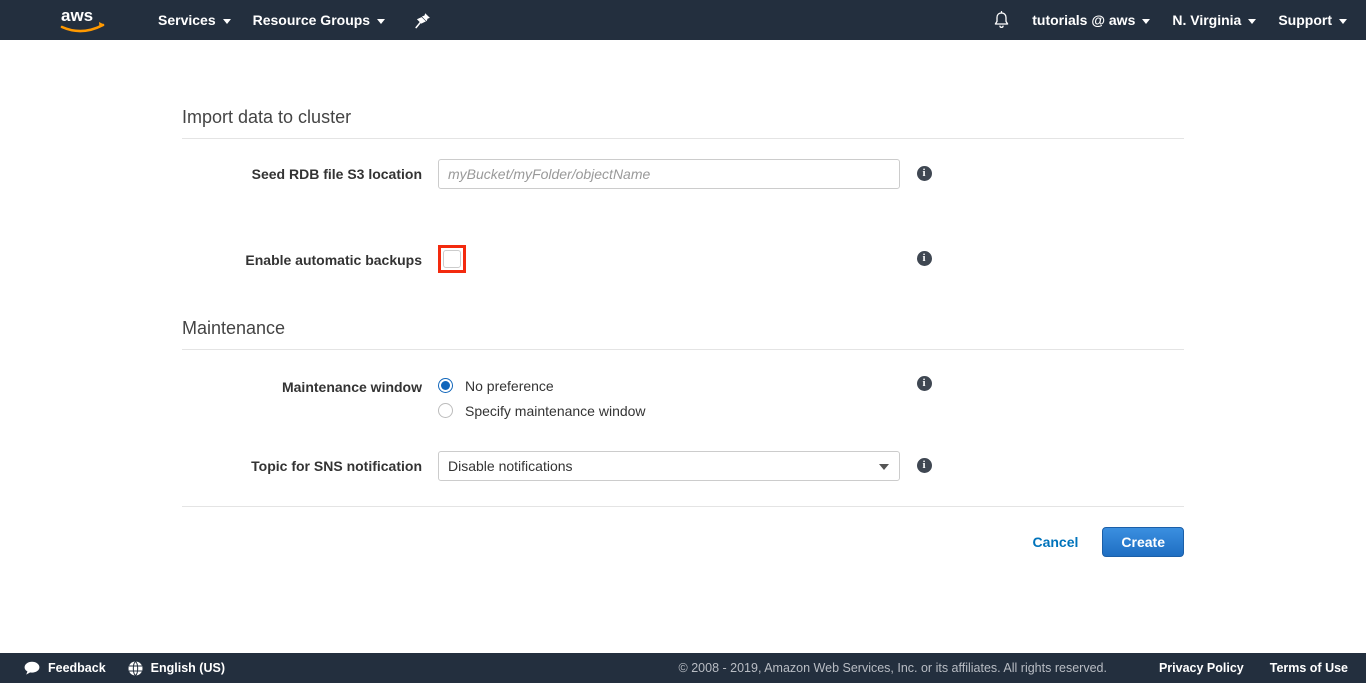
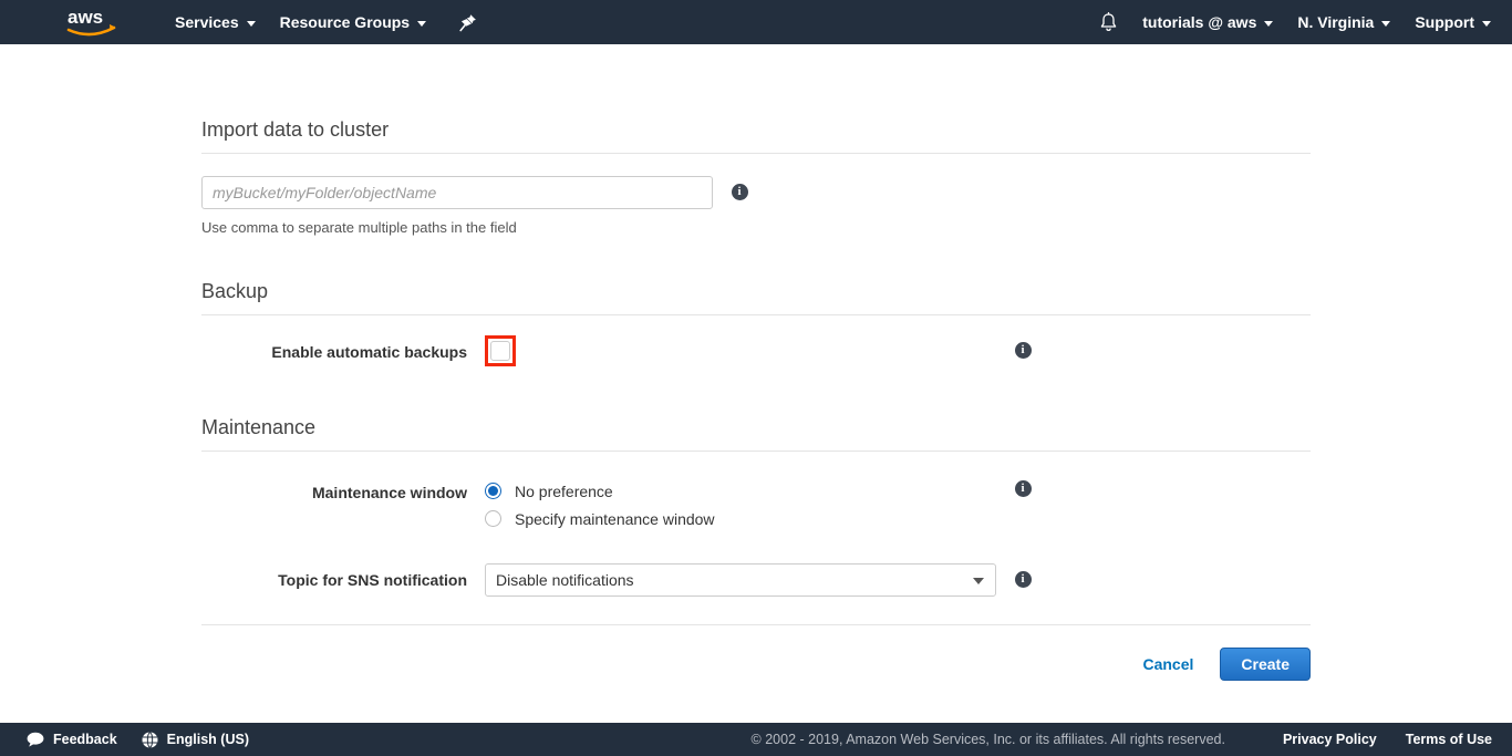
  aws
  Services
  Resource Groups
  tutorials @ aws
  N. Virginia
  Support
  Import data to cluster
- Seed RDB file S3 location
  myBucket/myFolder/objectName
+ Use comma to separate multiple paths in the field
  i
+ Backup
  Enable automatic backups
  i
  Maintenance
  Maintenance window
  No preference
  Specify maintenance window
  i
  Topic for SNS notification
  Disable notifications
  i
  Cancel
  Create
  Feedback
  English (US)
- © 2008 - 2019, Amazon Web Services, Inc. or its affiliates. All rights reserved.
+ © 2002 - 2019, Amazon Web Services, Inc. or its affiliates. All rights reserved.
  Privacy Policy
  Terms of Use
